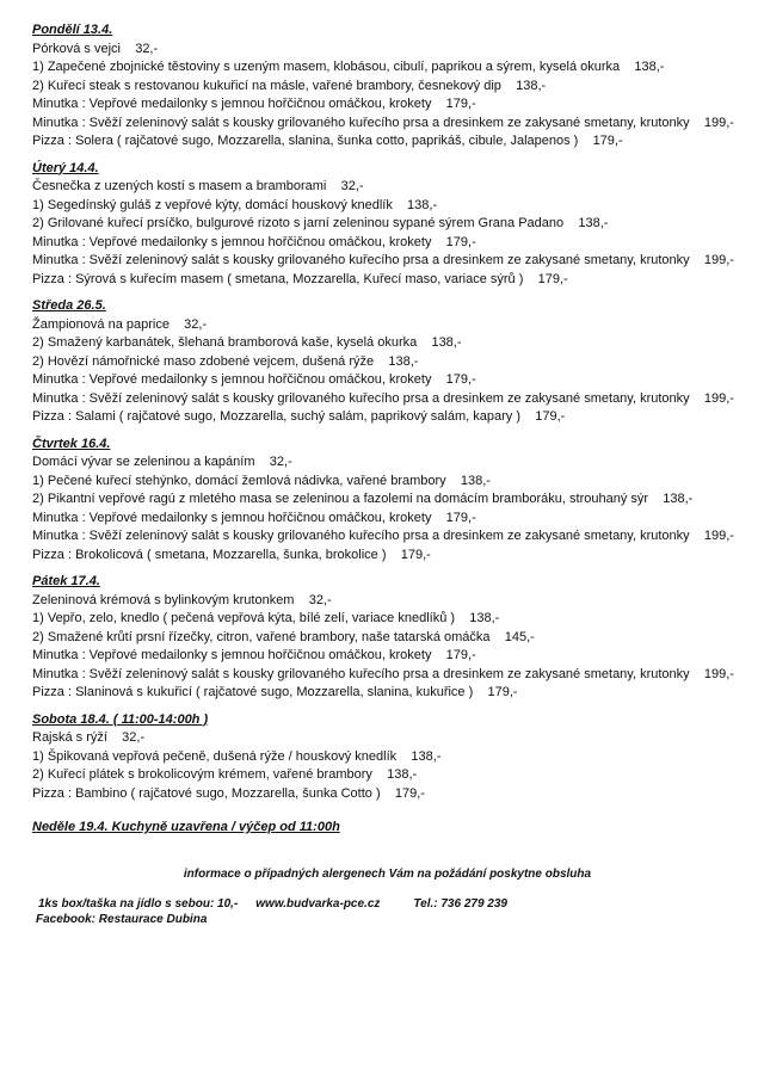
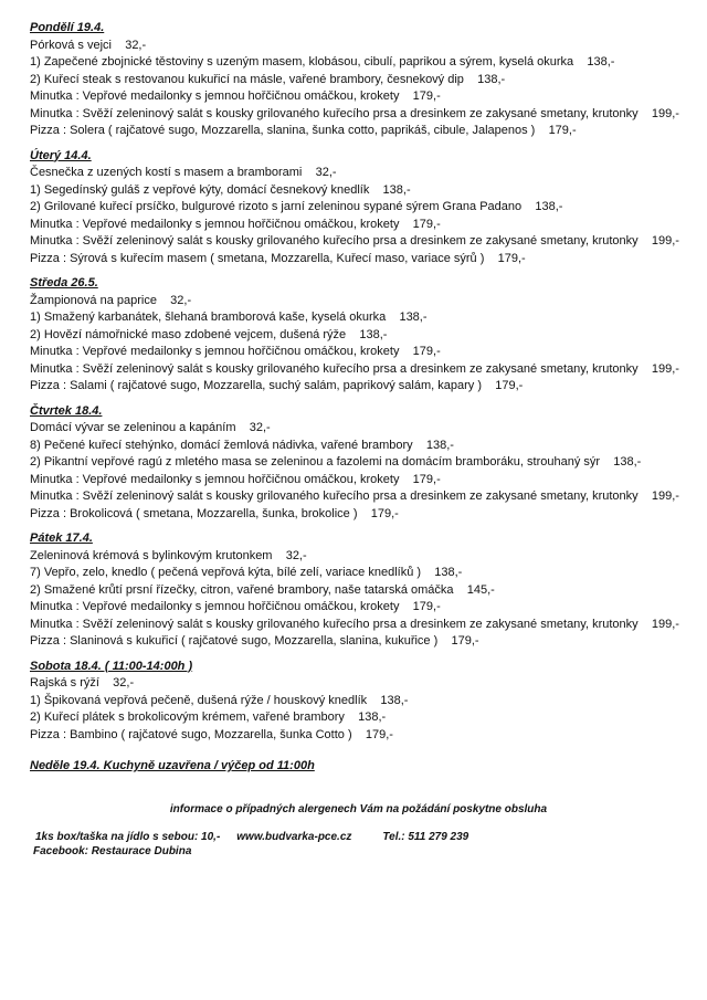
- Pondělí 13.4.
+ Pondělí 19.4.
  Pórková s vejci 32,-
  1) Zapečené zbojnické těstoviny s uzeným masem, klobásou, cibulí, paprikou a sýrem, kyselá okurka 138,-
  2) Kuřecí steak s restovanou kukuřicí na másle, vařené brambory, česnekový dip 138,-
  Minutka : Vepřové medailonky s jemnou hořčičnou omáčkou, krokety 179,-
  Minutka : Svěží zeleninový salát s kousky grilovaného kuřecího prsa a dresinkem ze zakysané smetany, krutonky 199,-
  Pizza : Solera ( rajčatové sugo, Mozzarella, slanina, šunka cotto, paprikáš, cibule, Jalapenos ) 179,-
  Úterý 14.4.
  Česnečka z uzených kostí s masem a bramborami 32,-
- 1) Segedínský guláš z vepřové kýty, domácí houskový knedlík 138,-
+ 1) Segedínský guláš z vepřové kýty, domácí česnekový knedlík 138,-
  2) Grilované kuřecí prsíčko, bulgurové rizoto s jarní zeleninou sypané sýrem Grana Padano 138,-
  Minutka : Vepřové medailonky s jemnou hořčičnou omáčkou, krokety 179,-
  Minutka : Svěží zeleninový salát s kousky grilovaného kuřecího prsa a dresinkem ze zakysané smetany, krutonky 199,-
  Pizza : Sýrová s kuřecím masem ( smetana, Mozzarella, Kuřecí maso, variace sýrů ) 179,-
  Středa 26.5.
  Žampionová na paprice 32,-
- 2) Smažený karbanátek, šlehaná bramborová kaše, kyselá okurka 138,-
+ 1) Smažený karbanátek, šlehaná bramborová kaše, kyselá okurka 138,-
  2) Hovězí námořnické maso zdobené vejcem, dušená rýže 138,-
  Minutka : Vepřové medailonky s jemnou hořčičnou omáčkou, krokety 179,-
  Minutka : Svěží zeleninový salát s kousky grilovaného kuřecího prsa a dresinkem ze zakysané smetany, krutonky 199,-
  Pizza : Salami ( rajčatové sugo, Mozzarella, suchý salám, paprikový salám, kapary ) 179,-
- Čtvrtek 16.4.
+ Čtvrtek 18.4.
  Domácí vývar se zeleninou a kapáním 32,-
- 1) Pečené kuřecí stehýnko, domácí žemlová nádivka, vařené brambory 138,-
+ 8) Pečené kuřecí stehýnko, domácí žemlová nádivka, vařené brambory 138,-
  2) Pikantní vepřové ragú z mletého masa se zeleninou a fazolemi na domácím bramboráku, strouhaný sýr 138,-
  Minutka : Vepřové medailonky s jemnou hořčičnou omáčkou, krokety 179,-
  Minutka : Svěží zeleninový salát s kousky grilovaného kuřecího prsa a dresinkem ze zakysané smetany, krutonky 199,-
  Pizza : Brokolicová ( smetana, Mozzarella, šunka, brokolice ) 179,-
  Pátek 17.4.
  Zeleninová krémová s bylinkovým krutonkem 32,-
- 1) Vepřo, zelo, knedlo ( pečená vepřová kýta, bílé zelí, variace knedlíků ) 138,-
+ 7) Vepřo, zelo, knedlo ( pečená vepřová kýta, bílé zelí, variace knedlíků ) 138,-
  2) Smažené krůtí prsní řízečky, citron, vařené brambory, naše tatarská omáčka 145,-
  Minutka : Vepřové medailonky s jemnou hořčičnou omáčkou, krokety 179,-
  Minutka : Svěží zeleninový salát s kousky grilovaného kuřecího prsa a dresinkem ze zakysané smetany, krutonky 199,-
  Pizza : Slaninová s kukuřicí ( rajčatové sugo, Mozzarella, slanina, kukuřice ) 179,-
  Sobota 18.4. ( 11:00-14:00h )
  Rajská s rýží 32,-
  1) Špikovaná vepřová pečeně, dušená rýže / houskový knedlík 138,-
  2) Kuřecí plátek s brokolicovým krémem, vařené brambory 138,-
  Pizza : Bambino ( rajčatové sugo, Mozzarella, šunka Cotto ) 179,-
  Neděle 19.4. Kuchyně uzavřena / výčep od 11:00h
  informace o případných alergenech Vám na požádání poskytne obsluha
  1ks box/taška na jídlo s sebou: 10,-
  www.budvarka-pce.cz
- Tel.: 736 279 239
+ Tel.: 511 279 239
  Facebook: Restaurace Dubina
